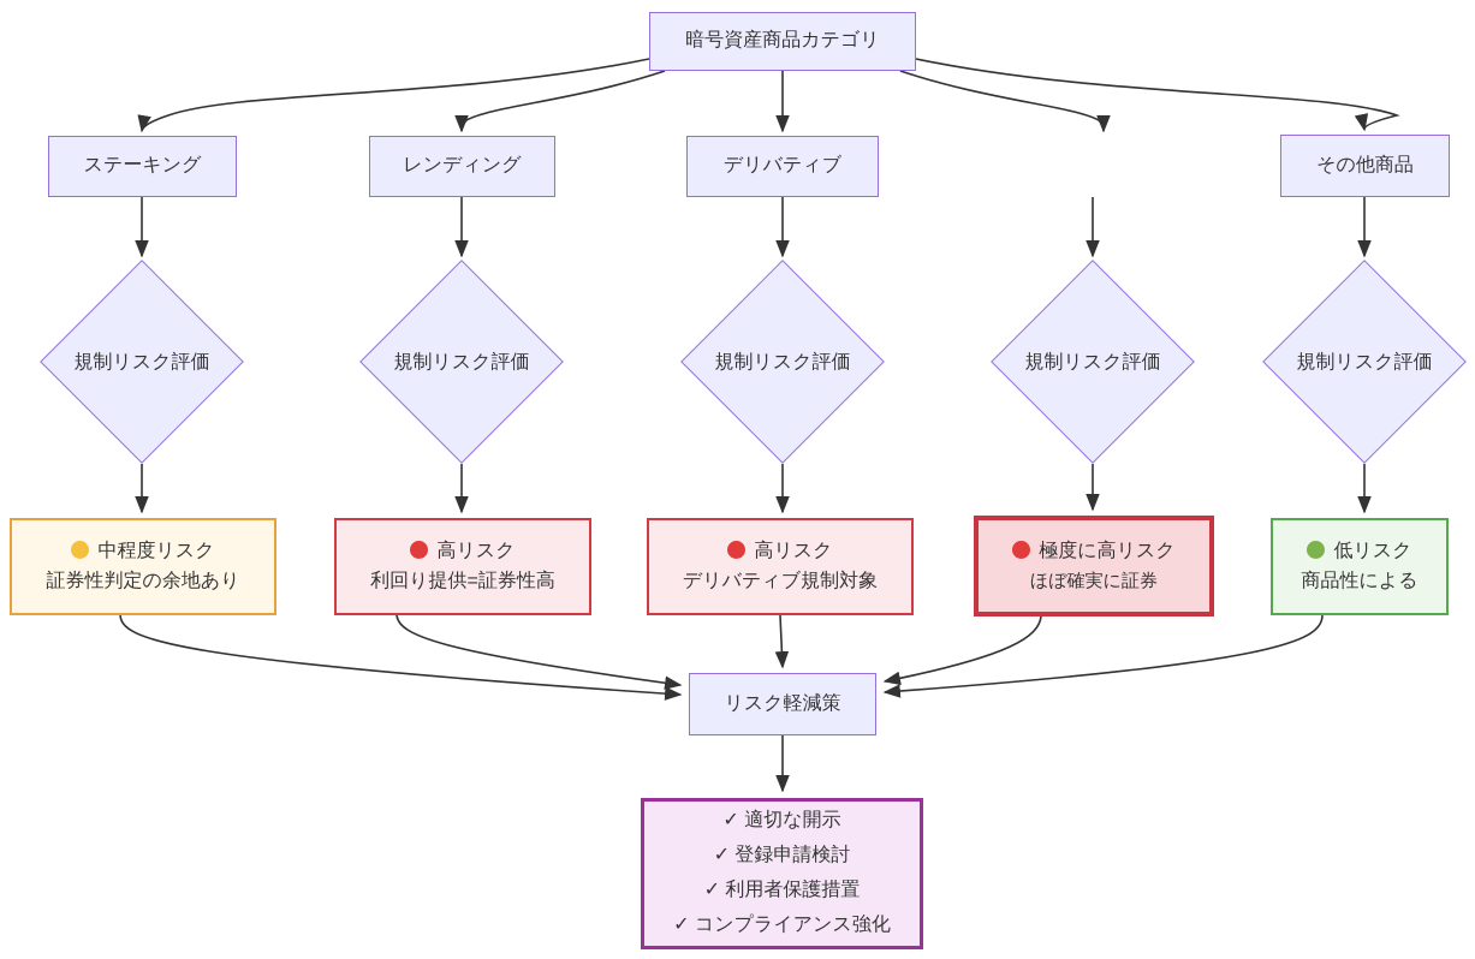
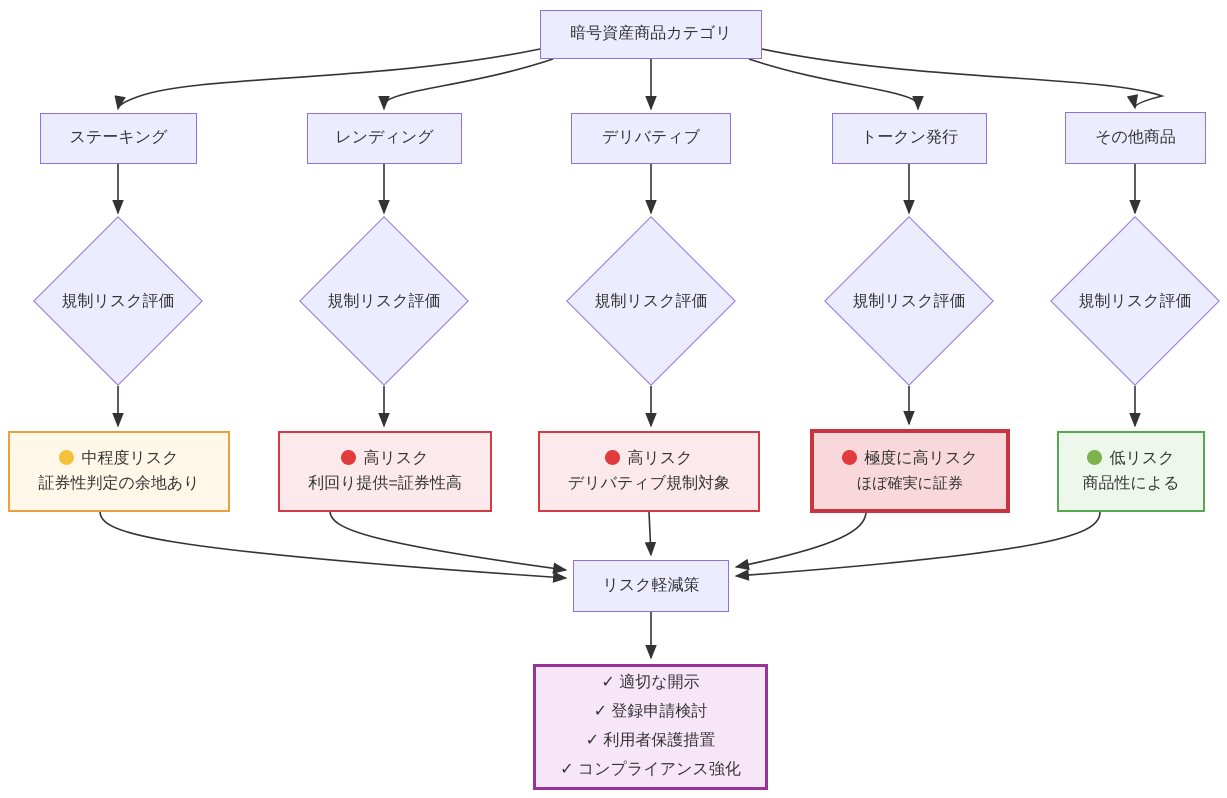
  暗号資産商品カテゴリ
  ステーキング
  レンディング
  デリバティブ
+ トークン発行
  その他商品
  規制リスク評価
  規制リスク評価
  規制リスク評価
  規制リスク評価
  規制リスク評価
  中程度リスク
  証券性判定の余地あり
  高リスク
  利回り提供=証券性高
  高リスク
  デリバティブ規制対象
  極度に高リスク
  ほぼ確実に証券
  低リスク
  商品性による
  リスク軽減策
  ✓ 適切な開示
  ✓ 登録申請検討
  ✓ 利用者保護措置
  ✓ コンプライアンス強化
